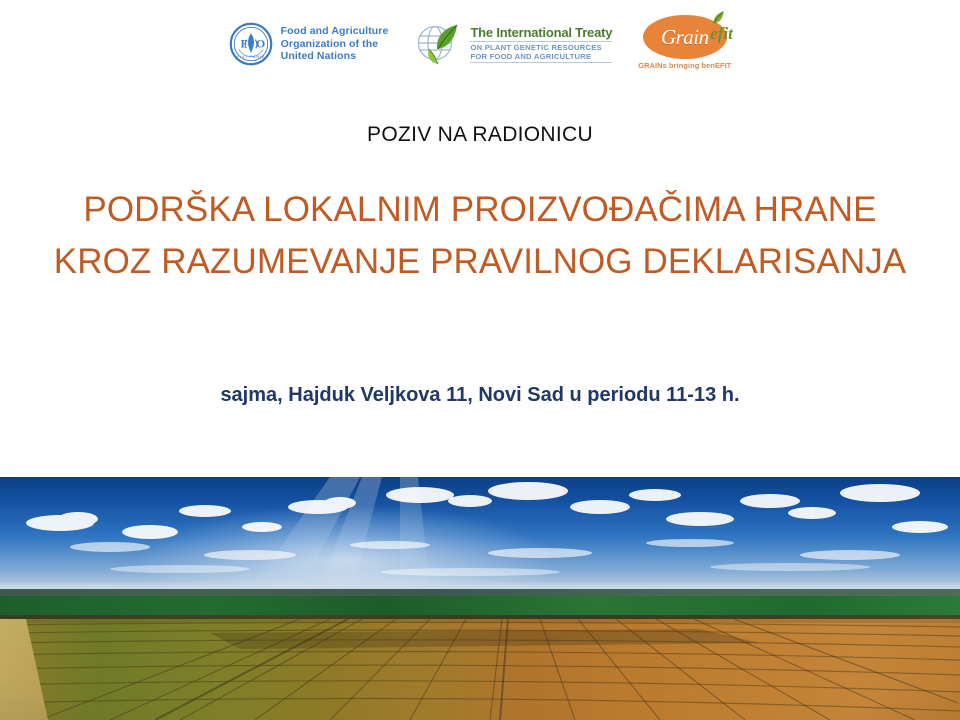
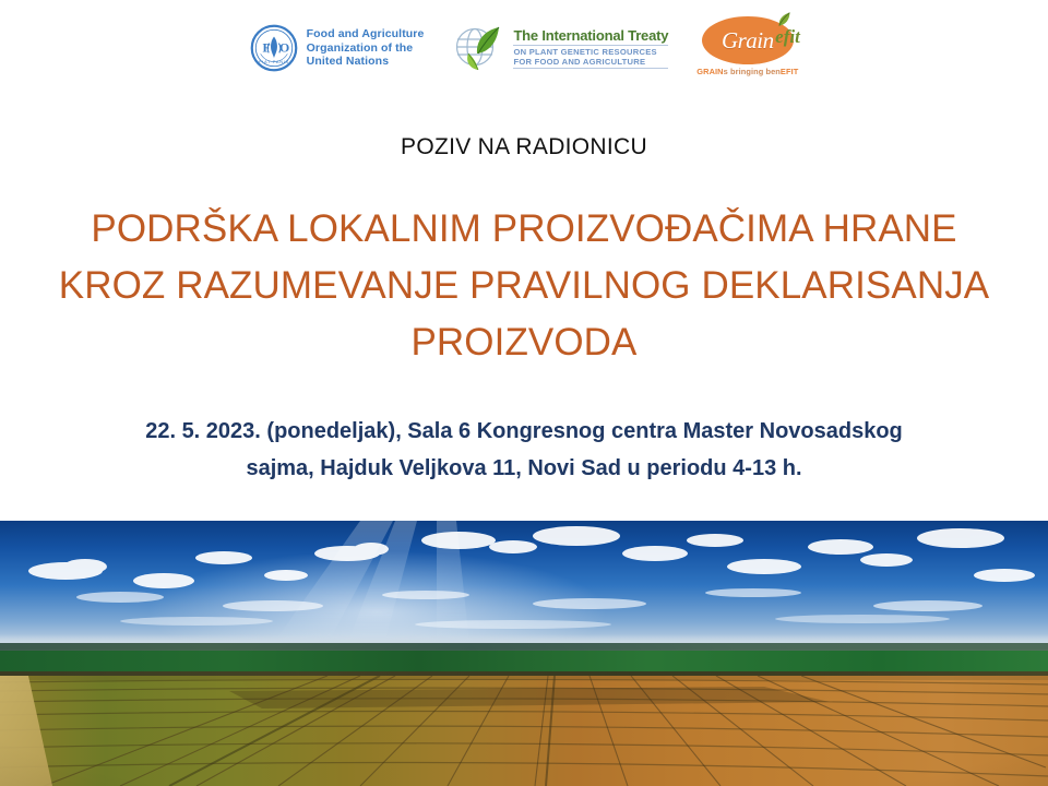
  F
  O
  Food and Agriculture
  Organization of the
  United Nations
  The International Treaty
  ON PLANT GENETIC RESOURCES
  FOR FOOD AND AGRICULTURE
  Grain
  efit
  GRAINs bringing benEFIT
  POZIV NA RADIONICU
  PODRŠKA LOKALNIM PROIZVOĐAČIMA HRANE
  KROZ RAZUMEVANJE PRAVILNOG DEKLARISANJA
+ PROIZVODA
+ 22. 5. 2023. (ponedeljak), Sala 6 Kongresnog centra Master Novosadskog
- sajma, Hajduk Veljkova 11, Novi Sad u periodu 11-13 h.
+ sajma, Hajduk Veljkova 11, Novi Sad u periodu 4-13 h.
